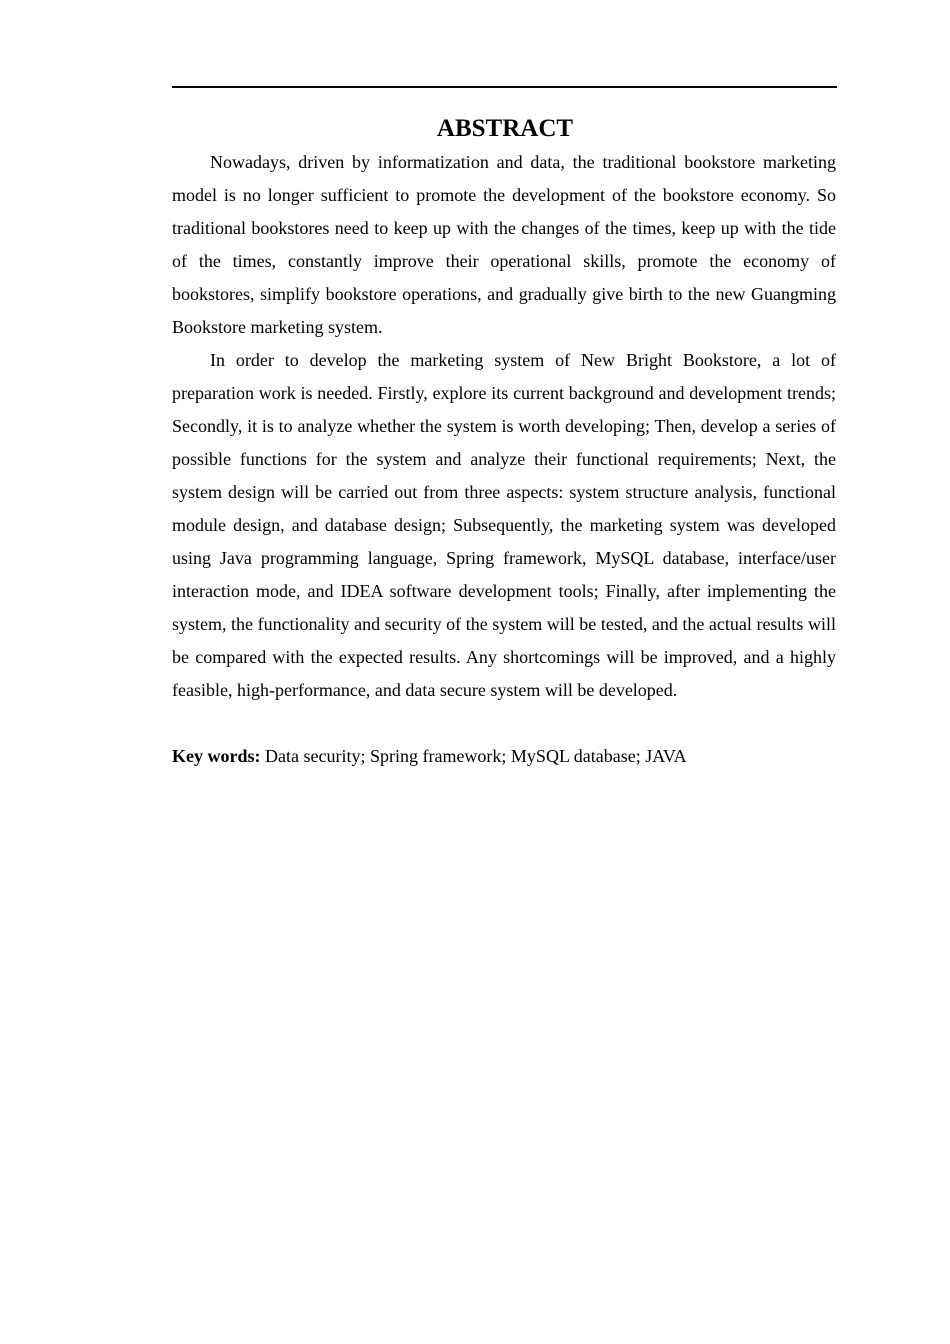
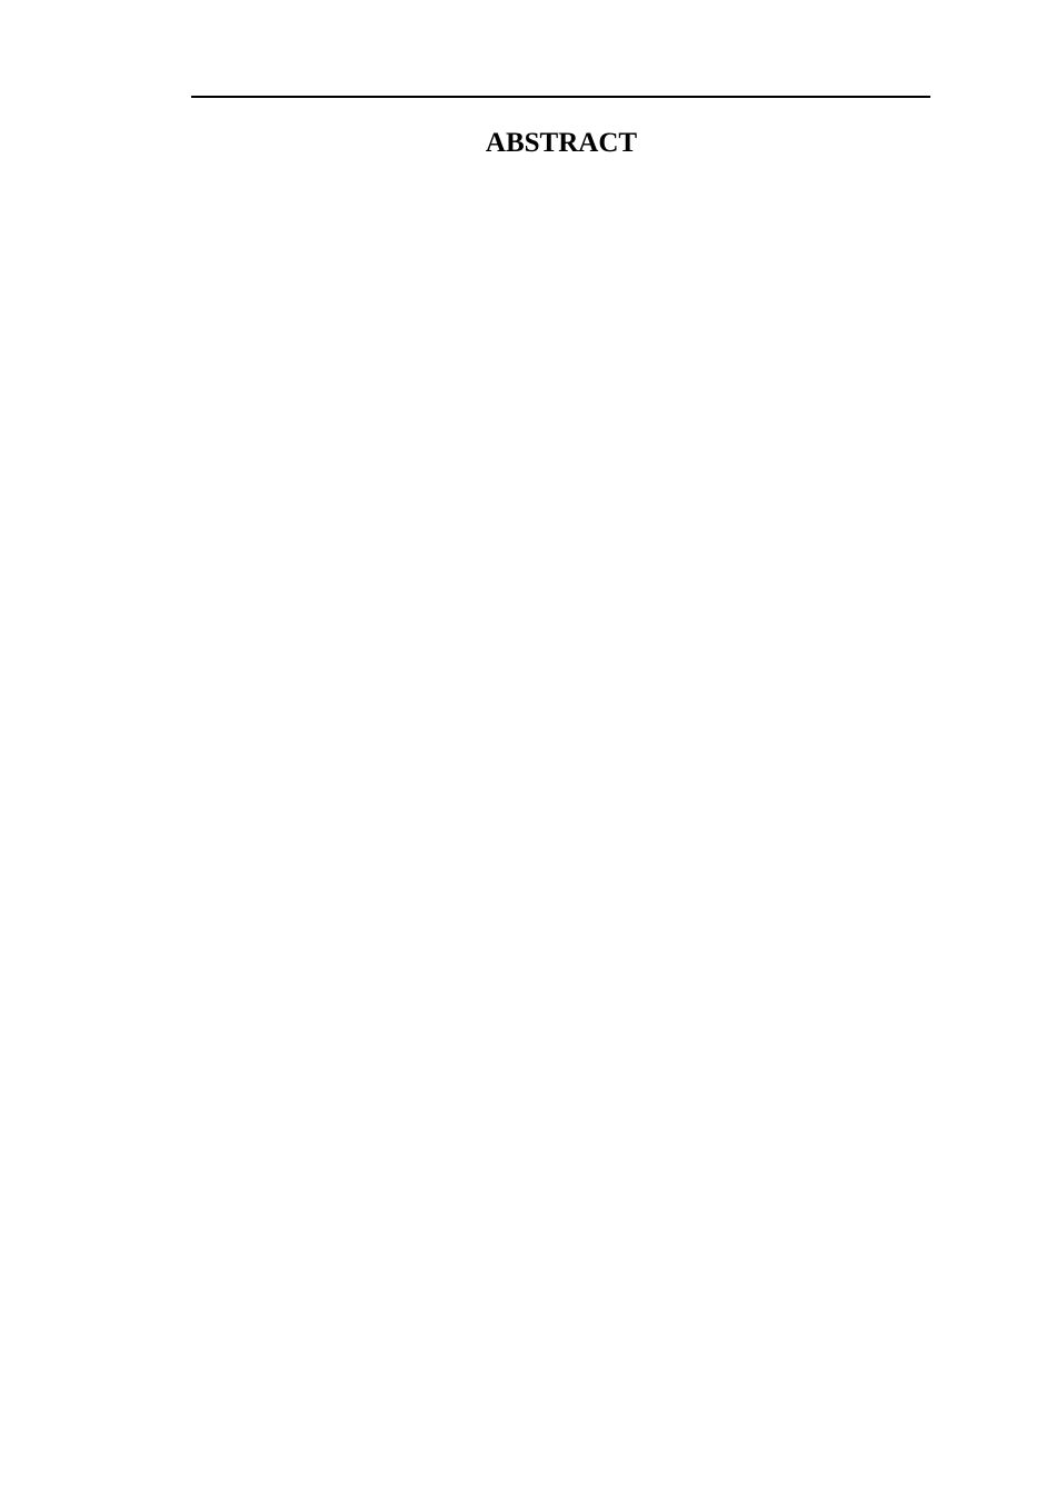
  ABSTRACT
- Nowadays, driven by informatization and data, the traditional bookstore marketing model is no longer sufficient to promote the development of the bookstore economy. So traditional bookstores need to keep up with the changes of the times, keep up with the tide of the times, constantly improve their operational skills, promote the economy of bookstores, simplify bookstore operations, and gradually give birth to the new Guangming Bookstore marketing system.
- In order to develop the marketing system of New Bright Bookstore, a lot of preparation work is needed. Firstly, explore its current background and development trends; Secondly, it is to analyze whether the system is worth developing; Then, develop a series of possible functions for the system and analyze their functional requirements; Next, the system design will be carried out from three aspects: system structure analysis, functional module design, and database design; Subsequently, the marketing system was developed using Java programming language, Spring framework, MySQL database, interface/user interaction mode, and IDEA software development tools; Finally, after implementing the system, the functionality and security of the system will be tested, and the actual results will be compared with the expected results. Any shortcomings will be improved, and a highly feasible, high-performance, and data secure system will be developed.
- Key words: Data security; Spring framework; MySQL database; JAVA
